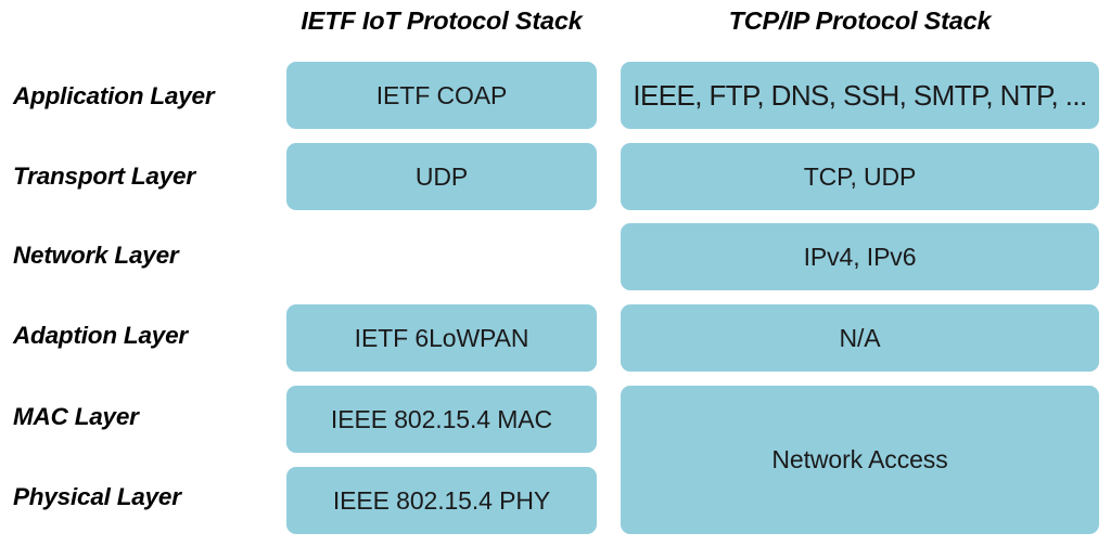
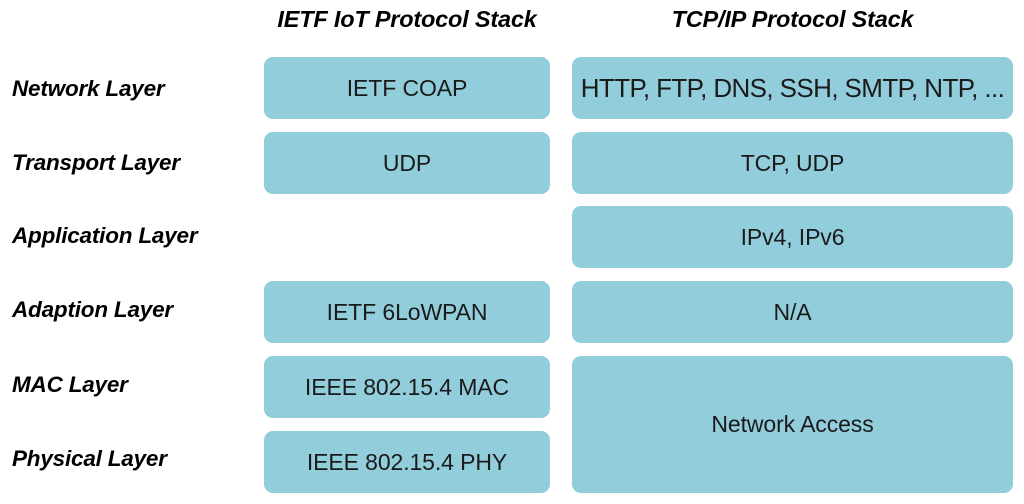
  IETF IoT Protocol Stack
  TCP/IP Protocol Stack
- Application Layer
+ Network Layer
  Transport Layer
- Network Layer
+ Application Layer
  Adaption Layer
  MAC Layer
  Physical Layer
  IETF COAP
  UDP
  IETF 6LoWPAN
  IEEE 802.15.4 MAC
  IEEE 802.15.4 PHY
- IEEE, FTP, DNS, SSH, SMTP, NTP, ...
+ HTTP, FTP, DNS, SSH, SMTP, NTP, ...
  TCP, UDP
  IPv4, IPv6
  N/A
  Network Access
